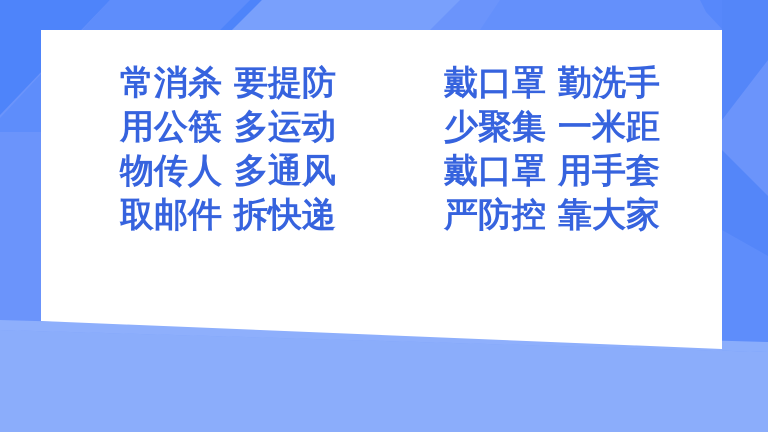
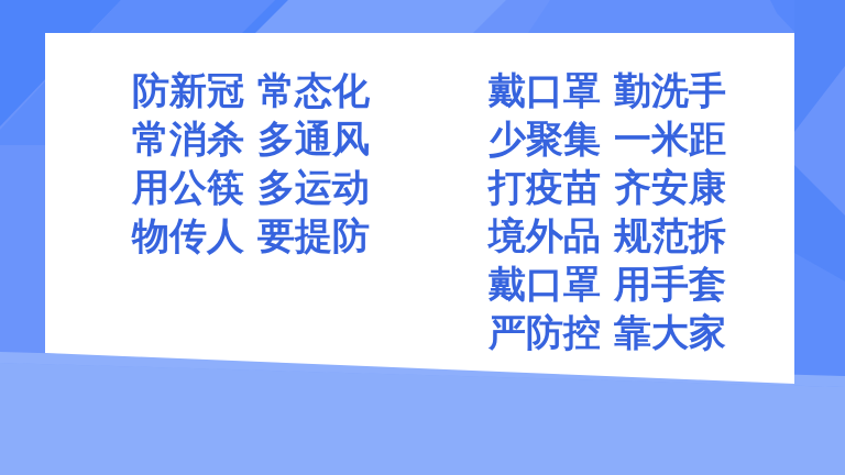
+ 防新冠 常态化
- 常消杀 要提防
+ 常消杀 多通风
  用公筷 多运动
- 物传人 多通风
+ 物传人 要提防
- 取邮件 拆快递
  戴口罩 勤洗手
  少聚集 一米距
+ 打疫苗 齐安康
+ 境外品 规范拆
  戴口罩 用手套
  严防控 靠大家
